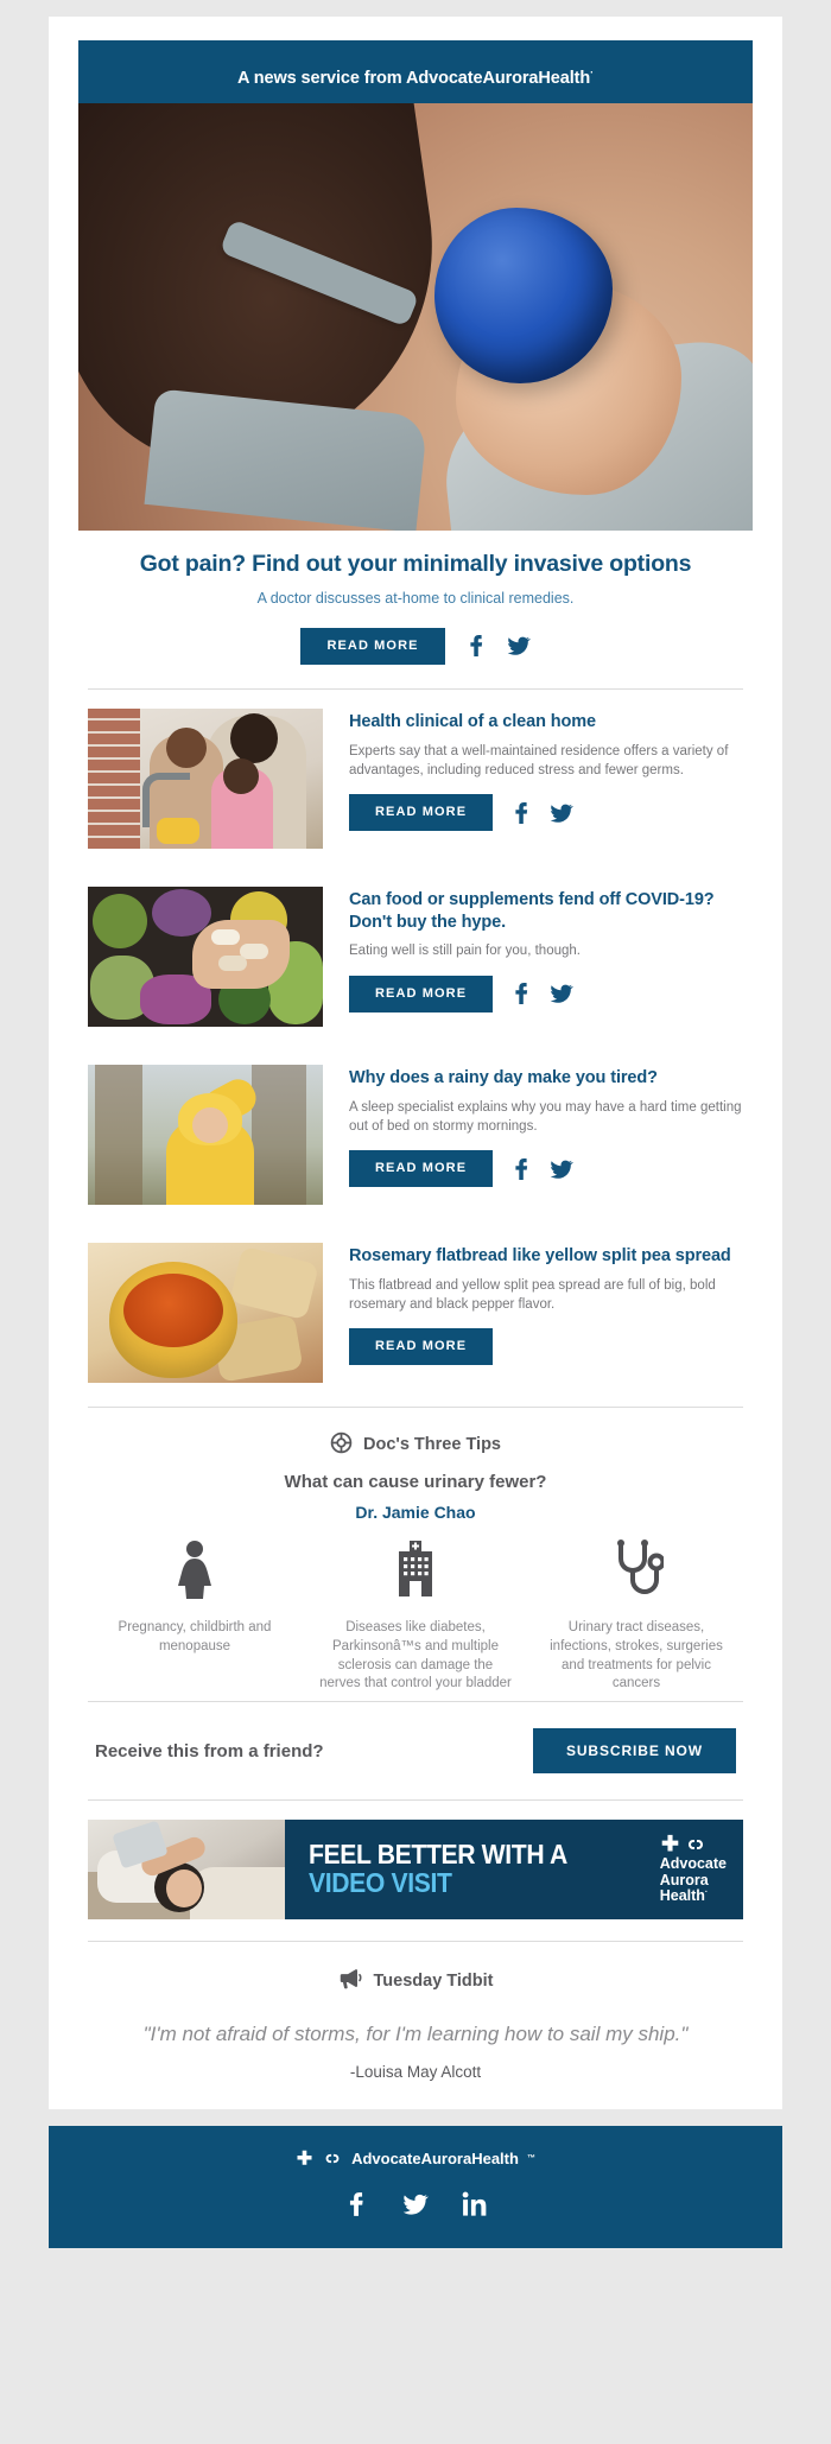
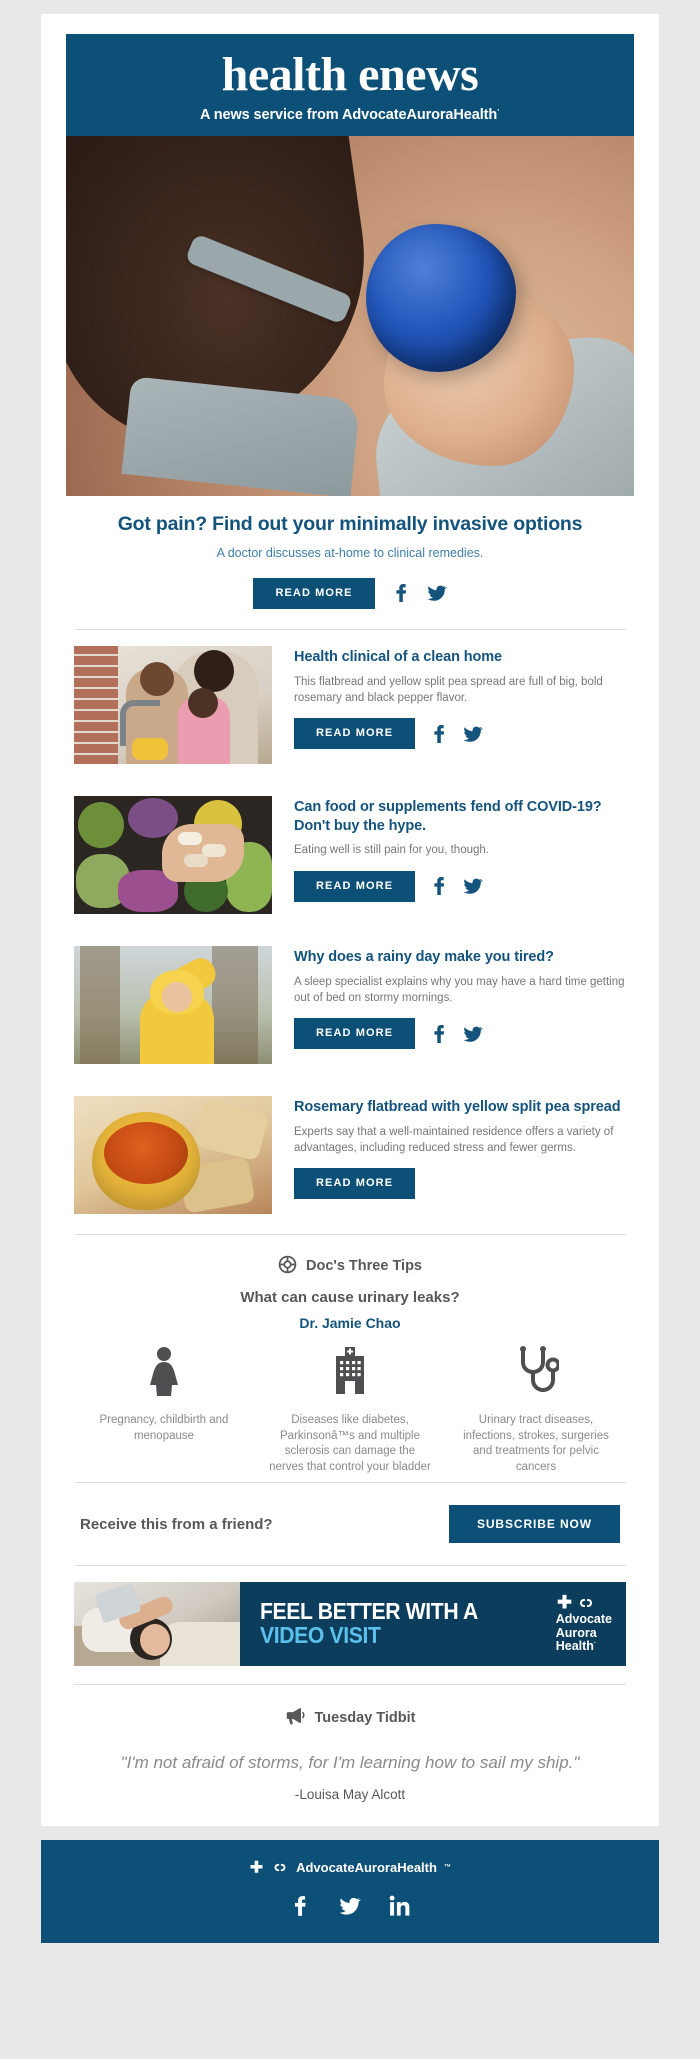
+ health enews
  A news service from AdvocateAuroraHealth·
  Got pain? Find out your minimally invasive options
  A doctor discusses at-home to clinical remedies.
  READ MORE
  Health clinical of a clean home
- Experts say that a well-maintained residence offers a variety of advantages, including reduced stress and fewer germs.
+ This flatbread and yellow split pea spread are full of big, bold rosemary and black pepper flavor.
  READ MORE
  Can food or supplements fend off COVID-19? Don't buy the hype.
  Eating well is still pain for you, though.
  READ MORE
  Why does a rainy day make you tired?
  A sleep specialist explains why you may have a hard time getting out of bed on stormy mornings.
  READ MORE
- Rosemary flatbread like yellow split pea spread
+ Rosemary flatbread with yellow split pea spread
- This flatbread and yellow split pea spread are full of big, bold rosemary and black pepper flavor.
+ Experts say that a well-maintained residence offers a variety of advantages, including reduced stress and fewer germs.
  READ MORE
  Doc's Three Tips
- What can cause urinary fewer?
+ What can cause urinary leaks?
  Dr. Jamie Chao
  Pregnancy, childbirth and menopause
  Diseases like diabetes, Parkinsonâ™s and multiple sclerosis can damage the nerves that control your bladder
  Urinary tract diseases, infections, strokes, surgeries and treatments for pelvic cancers
  Receive this from a friend?
  SUBSCRIBE NOW
  FEEL BETTER WITH A
  VIDEO VISIT
  Advocate
  Aurora
  Health
  Tuesday Tidbit
  "I'm not afraid of storms, for I'm learning how to sail my ship."
  -Louisa May Alcott
  AdvocateAuroraHealth
